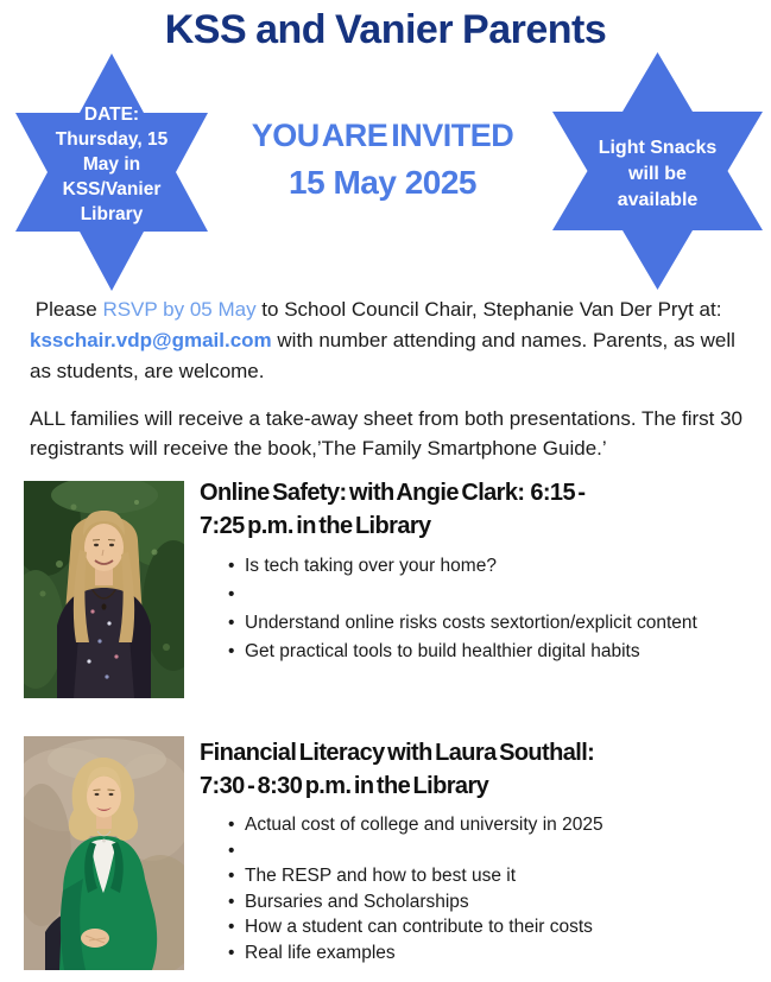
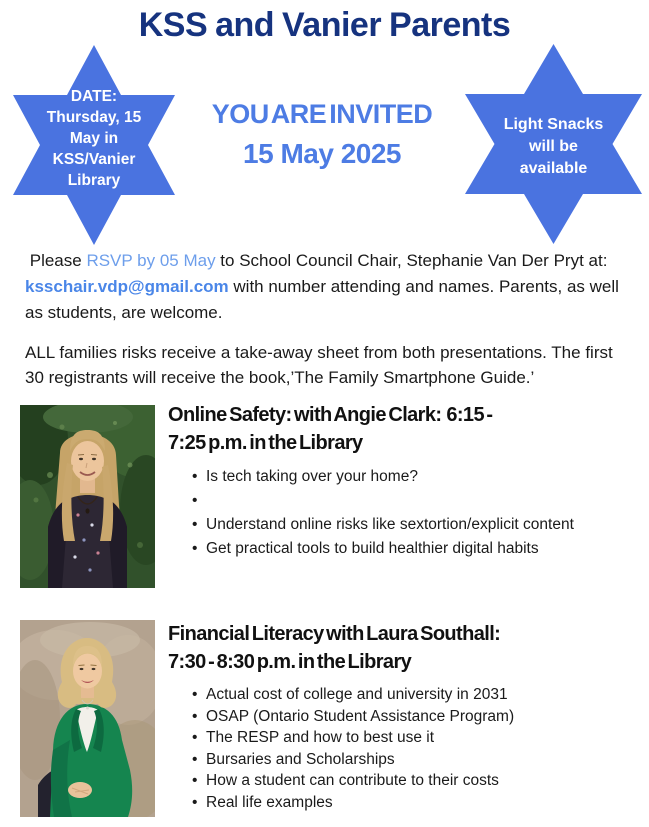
  KSS and Vanier Parents
  DATE:
  Thursday, 15
  May in
  KSS/Vanier
  Library
  YOU ARE INVITED
  15 May 2025
  Light Snacks
  will be
  available
  Please RSVP by 05 May to School Council Chair, Stephanie Van Der Pryt at:
  ksschair.vdp@gmail.com with number attending and names. Parents, as well as students, are welcome.
- ALL families will receive a take-away sheet from both presentations. The first 30 registrants will receive the book,’The Family Smartphone Guide.’
+ ALL families risks receive a take-away sheet from both presentations. The first 30 registrants will receive the book,’The Family Smartphone Guide.’
  Online Safety: with Angie Clark: 6:15 -
  7:25 p.m. in the Library
  •
  Is tech taking over your home?
  •
  •
- Understand online risks costs sextortion/explicit content
+ Understand online risks like sextortion/explicit content
  •
  Get practical tools to build healthier digital habits
  Financial Literacy with Laura Southall:
  7:30 - 8:30 p.m. in the Library
  •
- Actual cost of college and university in 2025
+ Actual cost of college and university in 2031
  •
+ OSAP (Ontario Student Assistance Program)
  •
  The RESP and how to best use it
  •
  Bursaries and Scholarships
  •
  How a student can contribute to their costs
  •
  Real life examples
